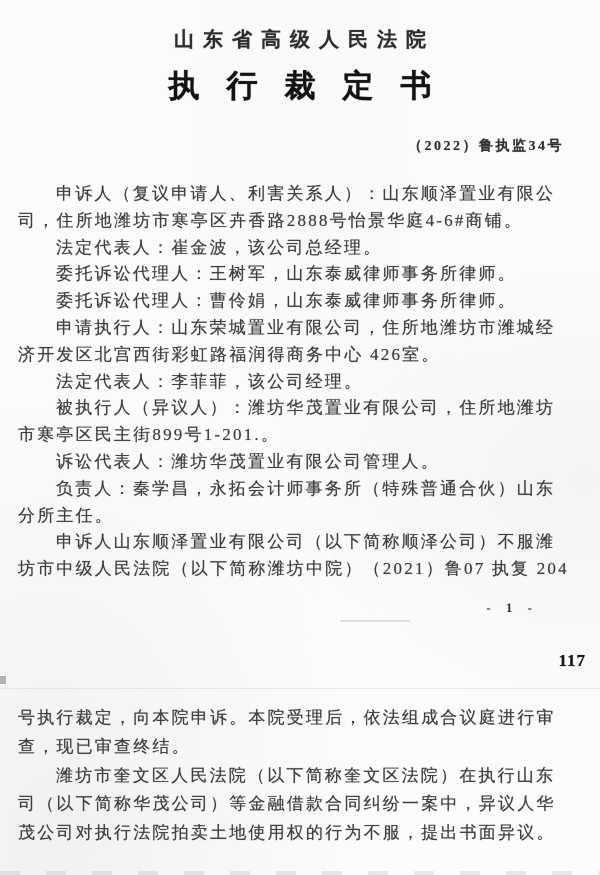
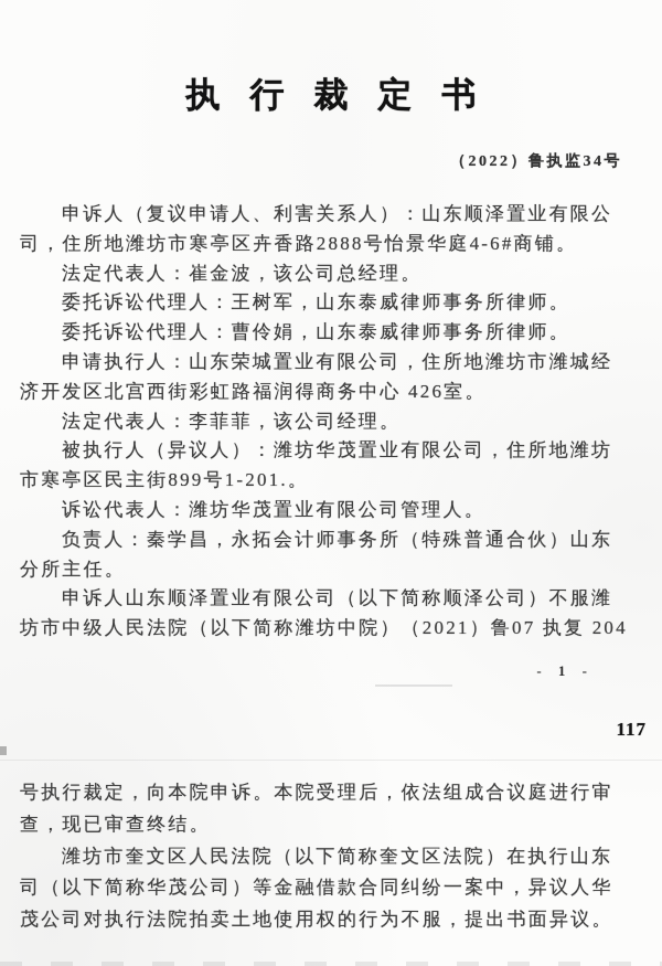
- 山东省高级人民法院
  执行裁定书
  （2022）鲁执监34号
  申诉人（复议申请人、利害关系人）：山东顺泽置业有限公
  司，住所地潍坊市寒亭区卉香路2888号怡景华庭4-6#商铺。
  法定代表人：崔金波，该公司总经理。
  委托诉讼代理人：王树军，山东泰威律师事务所律师。
  委托诉讼代理人：曹伶娟，山东泰威律师事务所律师。
  申请执行人：山东荣城置业有限公司，住所地潍坊市潍城经
  济开发区北宫西街彩虹路福润得商务中心 426室。
  法定代表人：李菲菲，该公司经理。
  被执行人（异议人）：潍坊华茂置业有限公司，住所地潍坊
  市寒亭区民主街899号1-201.。
  诉讼代表人：潍坊华茂置业有限公司管理人。
  负责人：秦学昌，永拓会计师事务所（特殊普通合伙）山东
  分所主任。
  申诉人山东顺泽置业有限公司（以下简称顺泽公司）不服潍
  坊市中级人民法院（以下简称潍坊中院）（2021）鲁07 执复 204
  - 1 -
  117
  号执行裁定，向本院申诉。本院受理后，依法组成合议庭进行审
  查，现已审查终结。
  潍坊市奎文区人民法院（以下简称奎文区法院）在执行山东
  司（以下简称华茂公司）等金融借款合同纠纷一案中，异议人华
  茂公司对执行法院拍卖土地使用权的行为不服，提出书面异议。
